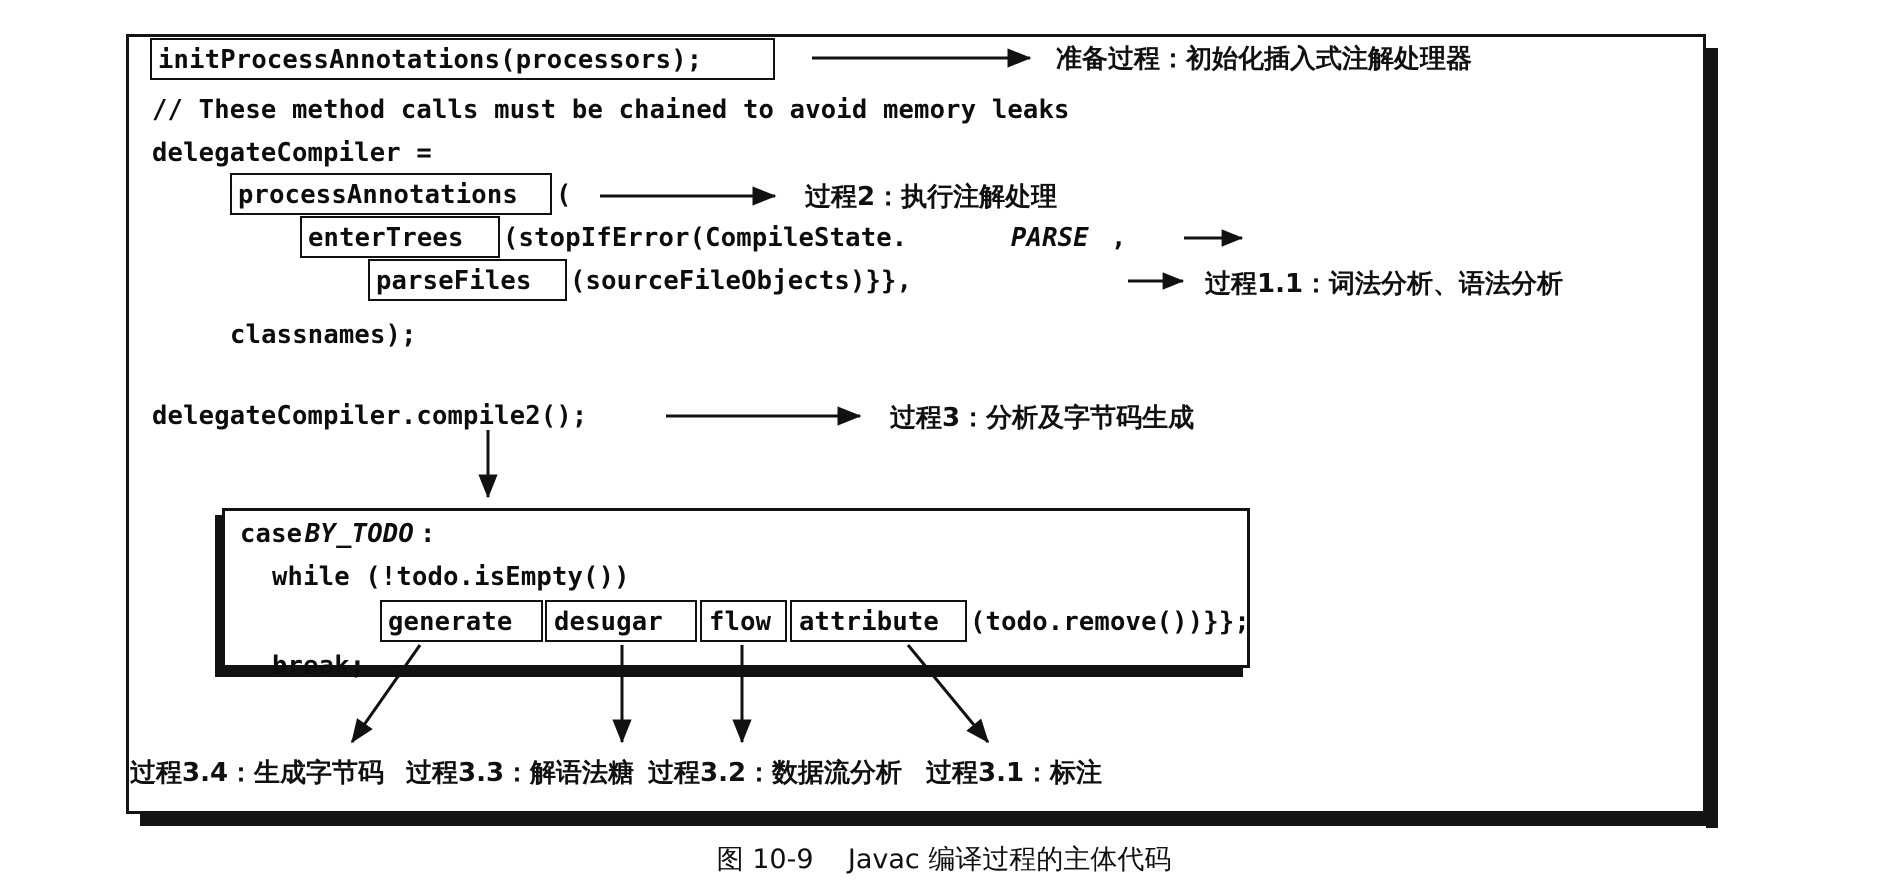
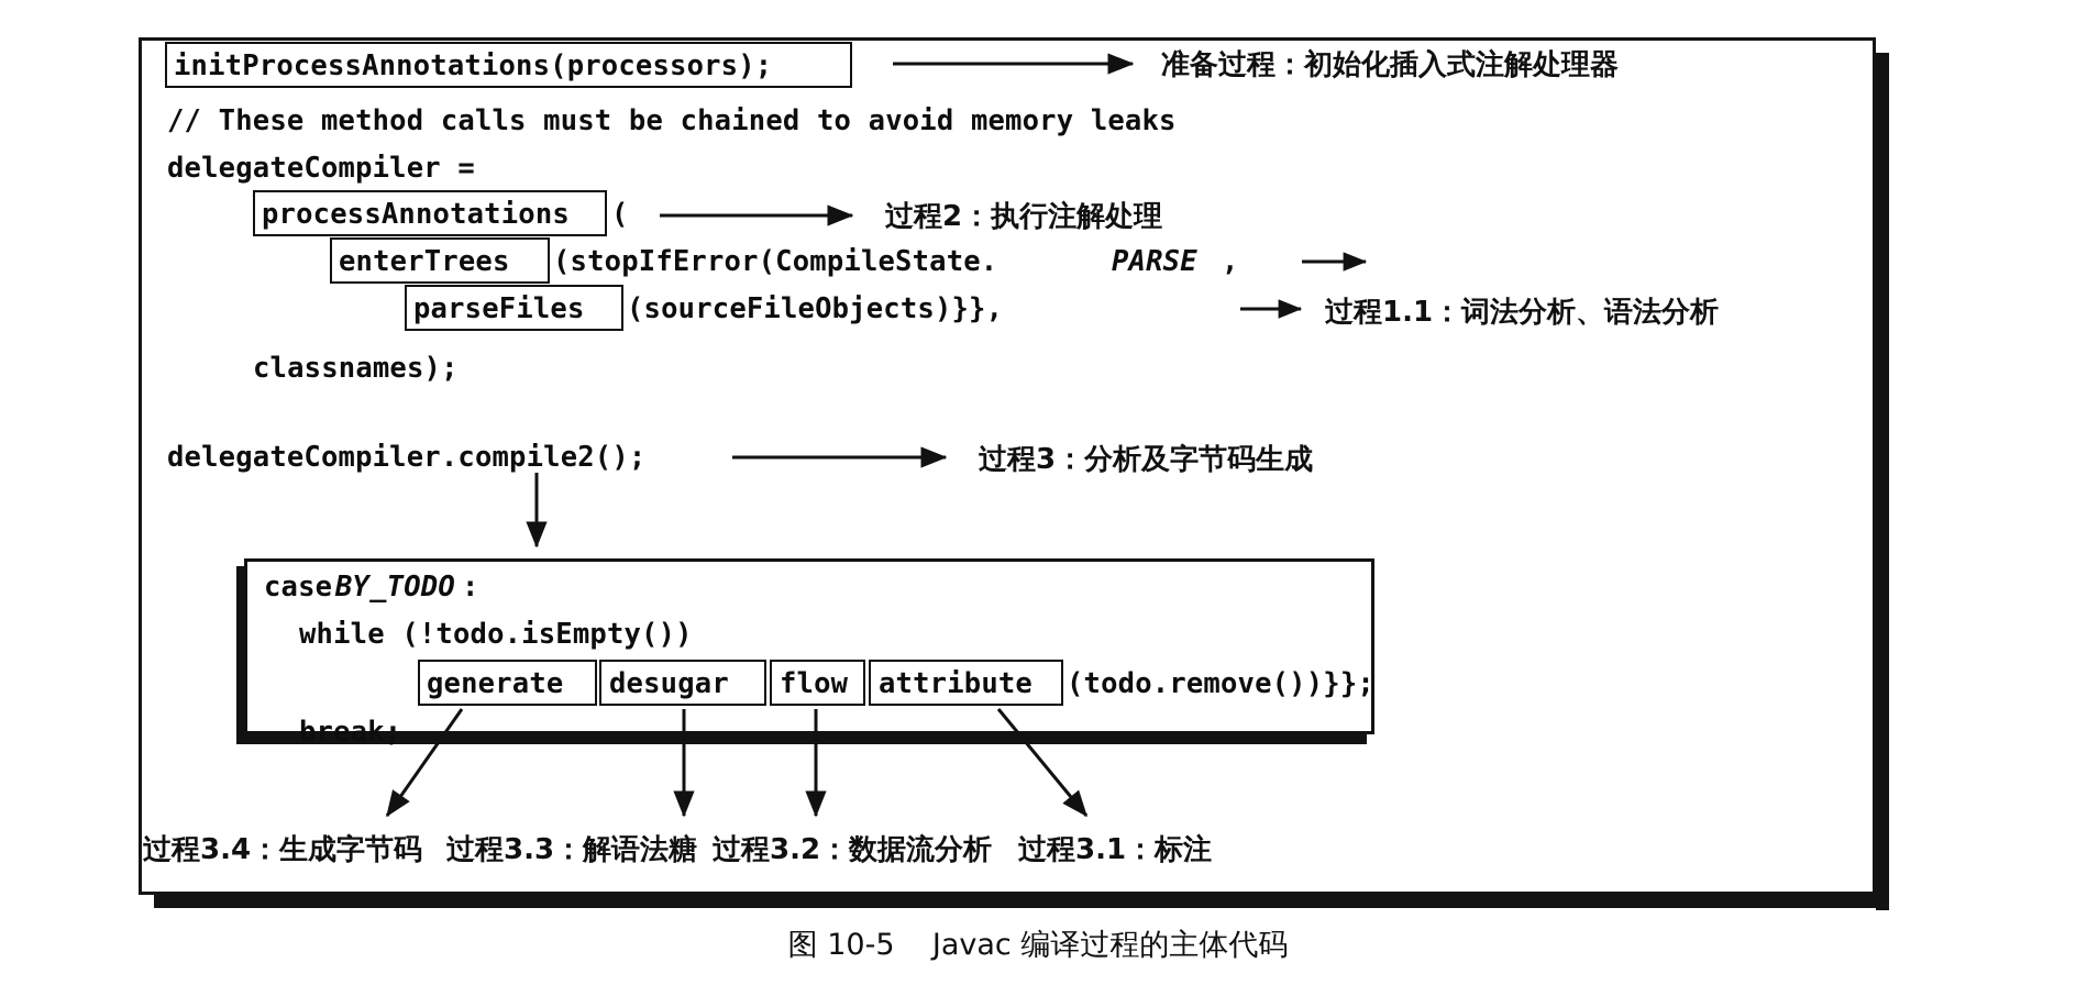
  initProcessAnnotations(processors);
  // These method calls must be chained to avoid memory leaks
  delegateCompiler =
  processAnnotations
  (
  enterTrees
  (stopIfError(CompileState.
  PARSE
  ,
  parseFiles
  (sourceFileObjects)}},
  classnames);
  delegateCompiler.compile2();
  准备过程：初始化插入式注解处理器
  过程2：执行注解处理
  过程1.1：词法分析、语法分析
  过程3：分析及字节码生成
  case
  BY_TODO
  :
  while (!todo.isEmpty())
  generate
  desugar
  flow
  attribute
  (todo.remove())}};
  break;
  过程3.4：生成字节码
  过程3.3：解语法糖
  过程3.2：数据流分析
  过程3.1：标注
- 图 10-9 Javac 编译过程的主体代码
+ 图 10-5 Javac 编译过程的主体代码
